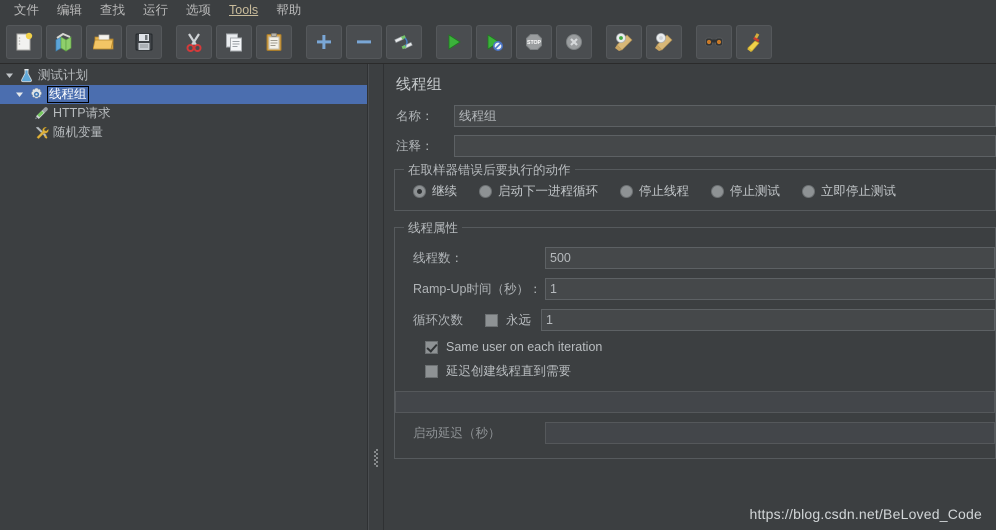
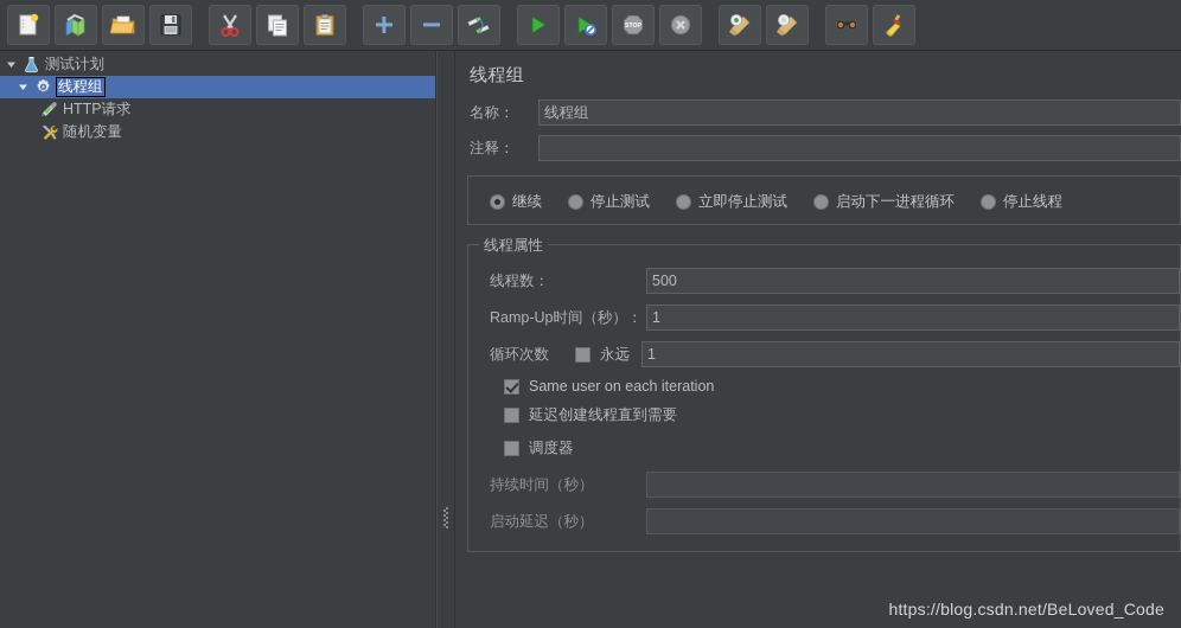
- 文件
- 编辑
- 查找
- 运行
- 选项
- Tools
- 帮助
  测试计划
  线程组
  HTTP请求
  随机变量
  线程组
  名称：
  线程组
  注释：
- 在取样器错误后要执行的动作
  继续
- 启动下一进程循环
+ 停止测试
- 停止线程
+ 立即停止测试
- 停止测试
+ 启动下一进程循环
- 立即停止测试
+ 停止线程
  线程属性
  线程数：
  500
  Ramp-Up时间（秒）：
  1
  循环次数
  永远
  1
  Same user on each iteration
  延迟创建线程直到需要
+ 调度器
+ 持续时间（秒）
  启动延迟（秒）
  https://blog.csdn.net/BeLoved_Code
